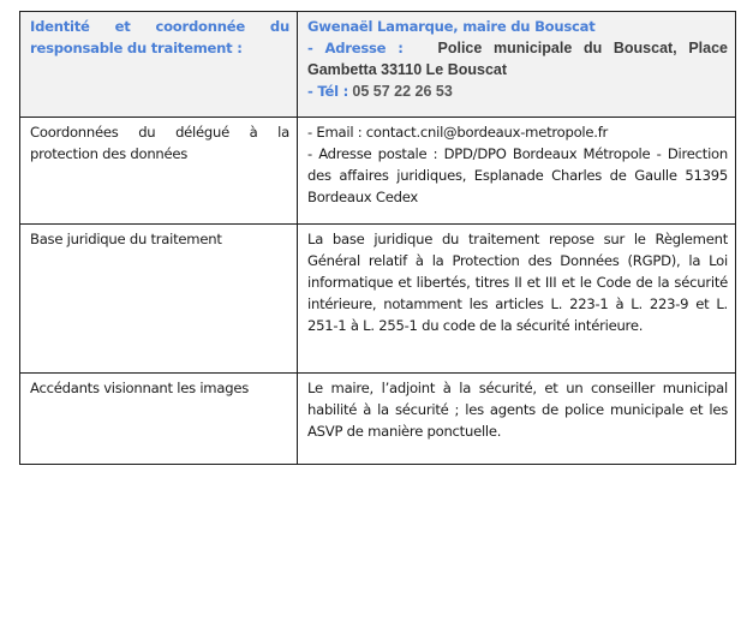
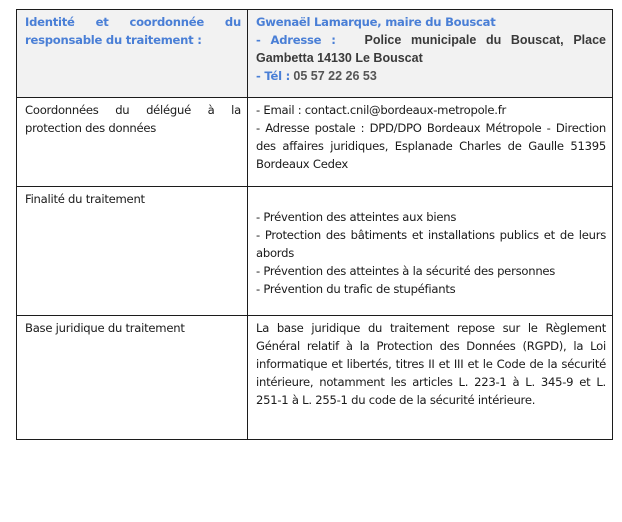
- Identité et coordonnée du responsable du traitement :	Gwenaël Lamarque, maire du Bouscat - Adresse : Police municipale du Bouscat, Place Gambetta 33110 Le Bouscat - Tél : 05 57 22 26 53
+ Identité et coordonnée du responsable du traitement :	Gwenaël Lamarque, maire du Bouscat - Adresse : Police municipale du Bouscat, Place Gambetta 14130 Le Bouscat - Tél : 05 57 22 26 53
  Coordonnées du délégué à la protection des données	- Email : contact.cnil@bordeaux-metropole.fr - Adresse postale : DPD/DPO Bordeaux Métropole - Direction des affaires juridiques, Esplanade Charles de Gaulle 51395 Bordeaux Cedex
+ Finalité du traitement	- Prévention des atteintes aux biens - Protection des bâtiments et installations publics et de leurs abords - Prévention des atteintes à la sécurité des personnes - Prévention du trafic de stupéfiants
- Base juridique du traitement	La base juridique du traitement repose sur le Règlement Général relatif à la Protection des Données (RGPD), la Loi informatique et libertés, titres II et III et le Code de la sécurité intérieure, notamment les articles L. 223-1 à L. 223-9 et L. 251-1 à L. 255-1 du code de la sécurité intérieure.
+ Base juridique du traitement	La base juridique du traitement repose sur le Règlement Général relatif à la Protection des Données (RGPD), la Loi informatique et libertés, titres II et III et le Code de la sécurité intérieure, notamment les articles L. 223-1 à L. 345-9 et L. 251-1 à L. 255-1 du code de la sécurité intérieure.
- Accédants visionnant les images	Le maire, l’adjoint à la sécurité, et un conseiller municipal habilité à la sécurité ; les agents de police municipale et les ASVP de manière ponctuelle.
